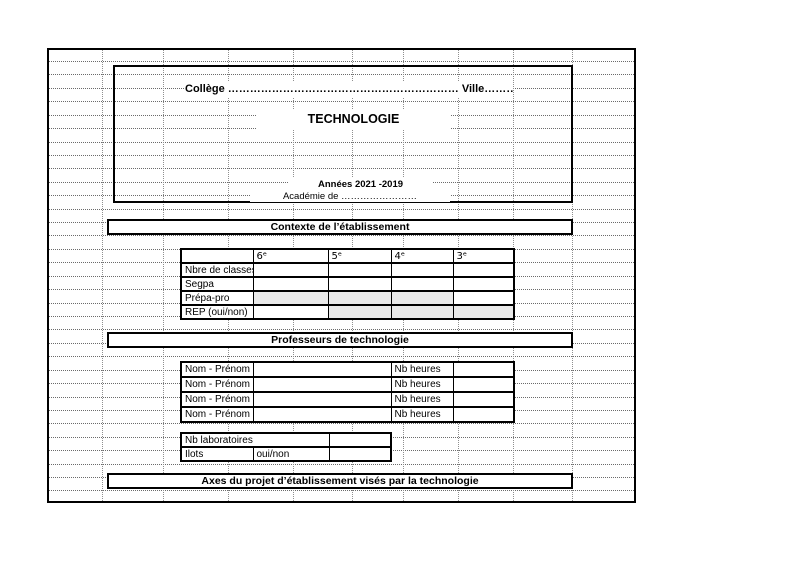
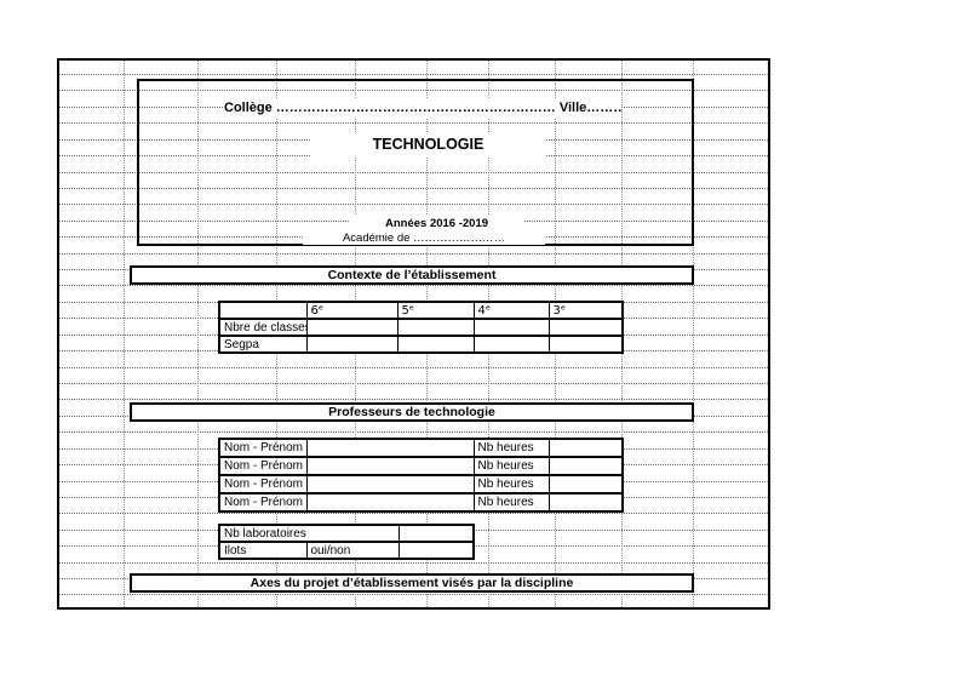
  Collège ……………………………………………………… Ville………
  TECHNOLOGIE
- Années 2021 -2019
+ Années 2016 -2019
  Académie de ……………………
  Contexte de l’établissement
  Professeurs de technologie
- Axes du projet d’établissement visés par la technologie
+ Axes du projet d’établissement visés par la discipline
  	6ᵉ	5ᵉ	4ᵉ	3ᵉ
  Nbre de classe
  Segpa
- Prépa-pro
- REP (oui/non)
  Nom - Prénom		Nb heures
  Nom - Prénom		Nb heures
  Nom - Prénom		Nb heures
  Nom - Prénom		Nb heures
  Nb laboratoires
  Ilots	oui/non
